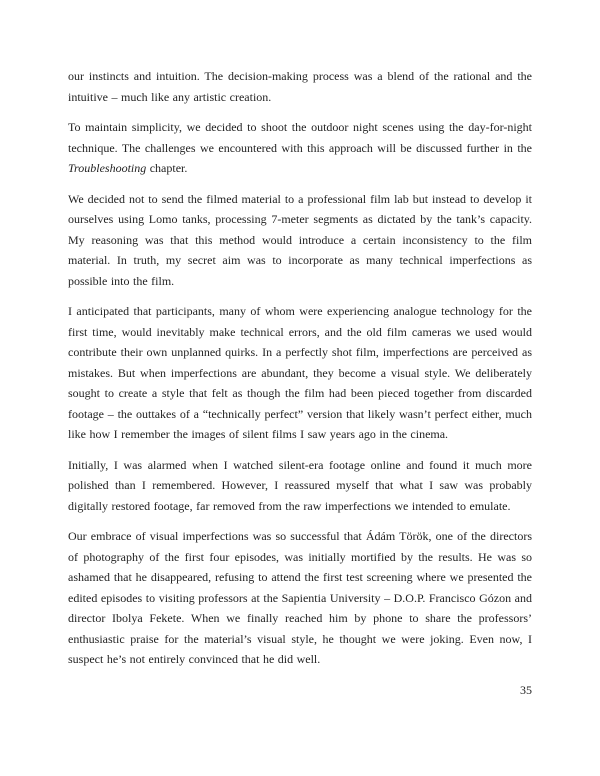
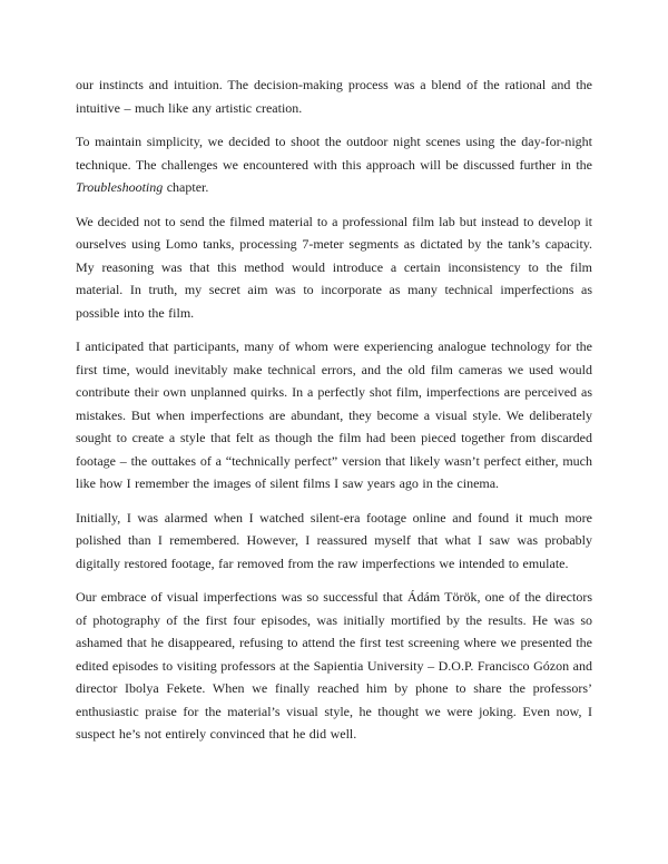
  our instincts and intuition. The decision-making process was a blend of the rational and the intuitive – much like any artistic creation.
  To maintain simplicity, we decided to shoot the outdoor night scenes using the day-for-night technique. The challenges we encountered with this approach will be discussed further in the Troubleshooting chapter.
  We decided not to send the filmed material to a professional film lab but instead to develop it ourselves using Lomo tanks, processing 7-meter segments as dictated by the tank’s capacity. My reasoning was that this method would introduce a certain inconsistency to the film material. In truth, my secret aim was to incorporate as many technical imperfections as possible into the film.
  I anticipated that participants, many of whom were experiencing analogue technology for the first time, would inevitably make technical errors, and the old film cameras we used would contribute their own unplanned quirks. In a perfectly shot film, imperfections are perceived as mistakes. But when imperfections are abundant, they become a visual style. We deliberately sought to create a style that felt as though the film had been pieced together from discarded footage – the outtakes of a “technically perfect” version that likely wasn’t perfect either, much like how I remember the images of silent films I saw years ago in the cinema.
  Initially, I was alarmed when I watched silent-era footage online and found it much more polished than I remembered. However, I reassured myself that what I saw was probably digitally restored footage, far removed from the raw imperfections we intended to emulate.
  Our embrace of visual imperfections was so successful that Ádám Török, one of the directors of photography of the first four episodes, was initially mortified by the results. He was so ashamed that he disappeared, refusing to attend the first test screening where we presented the edited episodes to visiting professors at the Sapientia University – D.O.P. Francisco Gózon and director Ibolya Fekete. When we finally reached him by phone to share the professors’ enthusiastic praise for the material’s visual style, he thought we were joking. Even now, I suspect he’s not entirely convinced that he did well.
- 35
